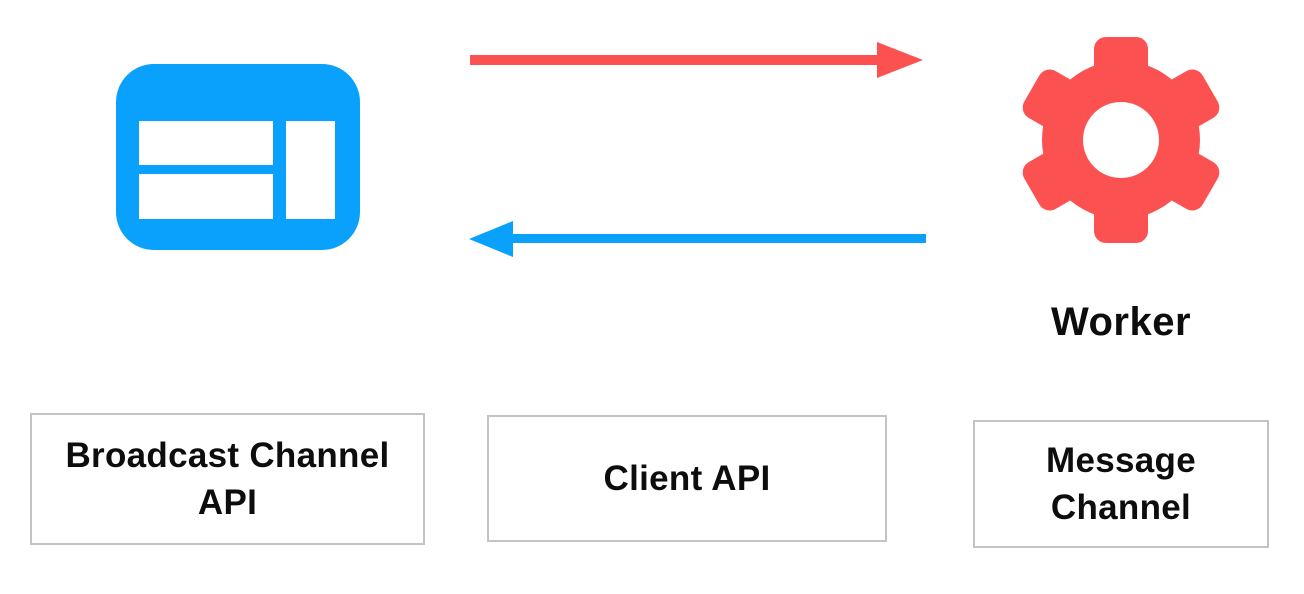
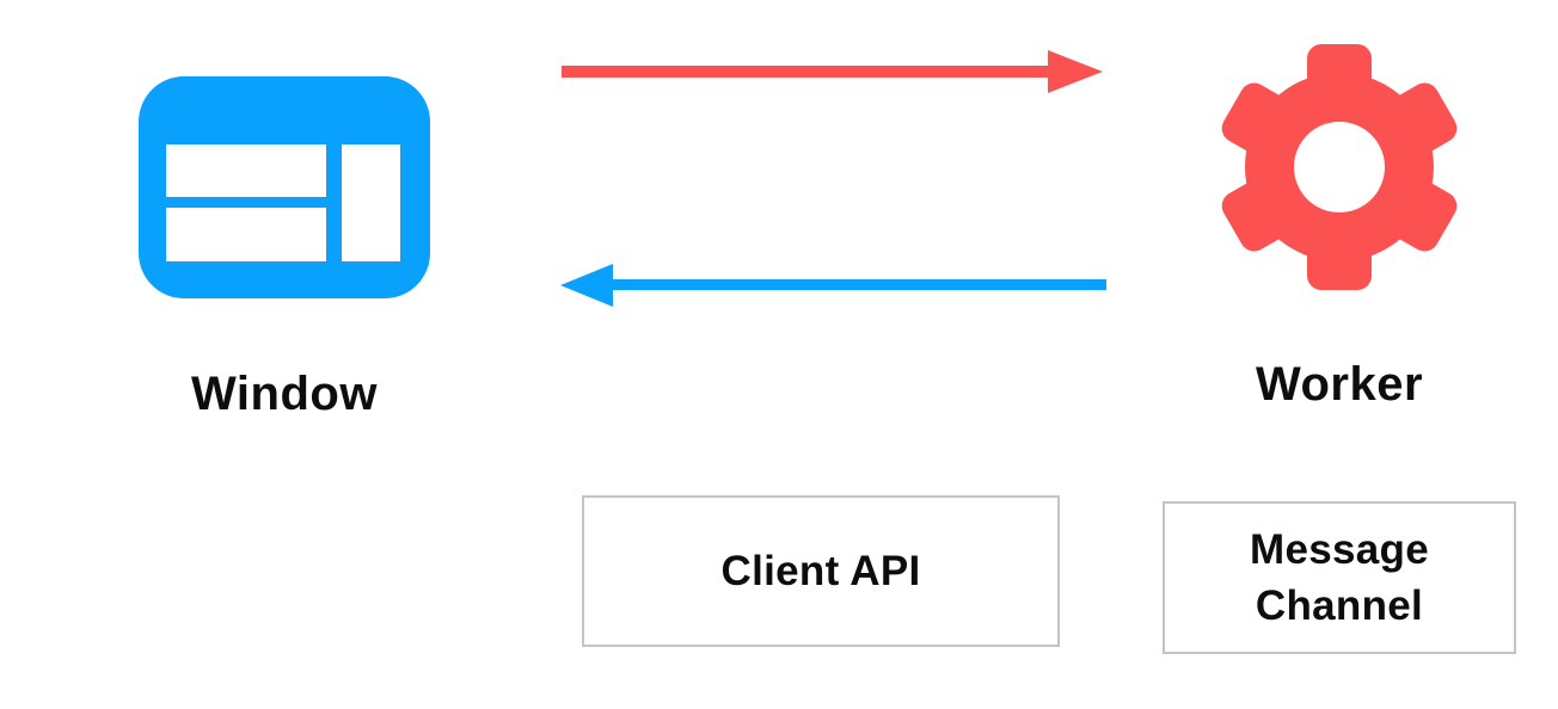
+ Window
  Worker
- Broadcast Channel API
  Client API
  Message Channel
